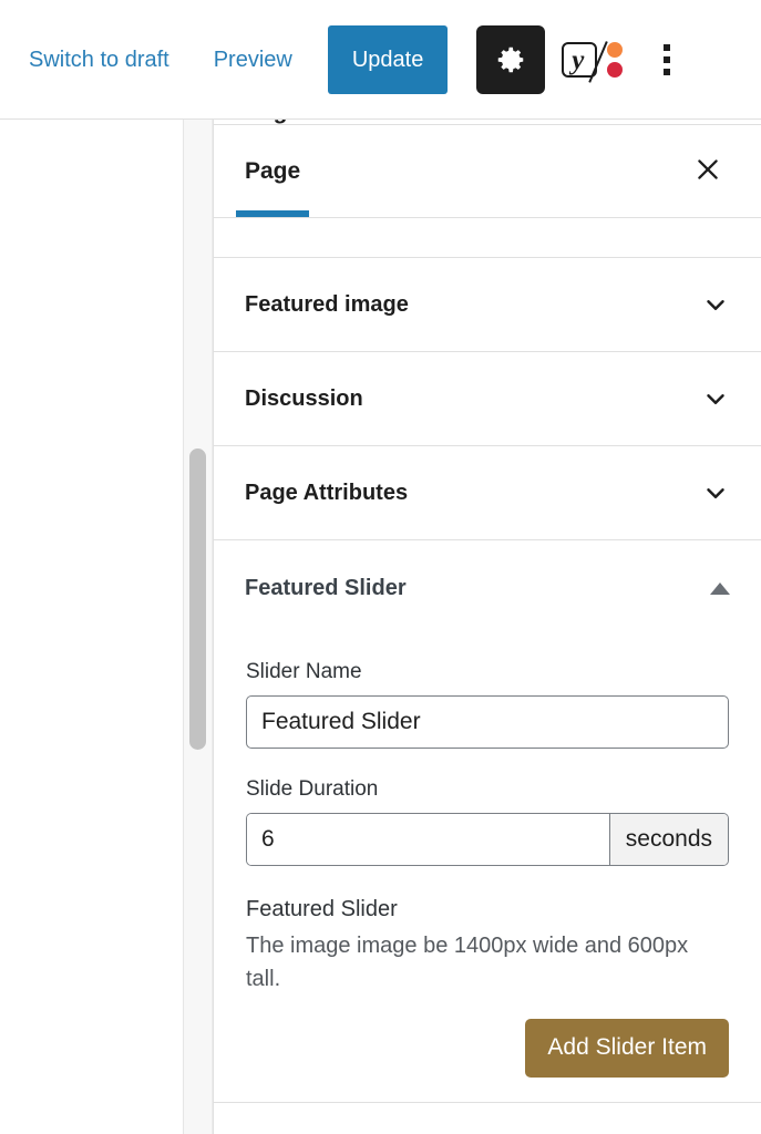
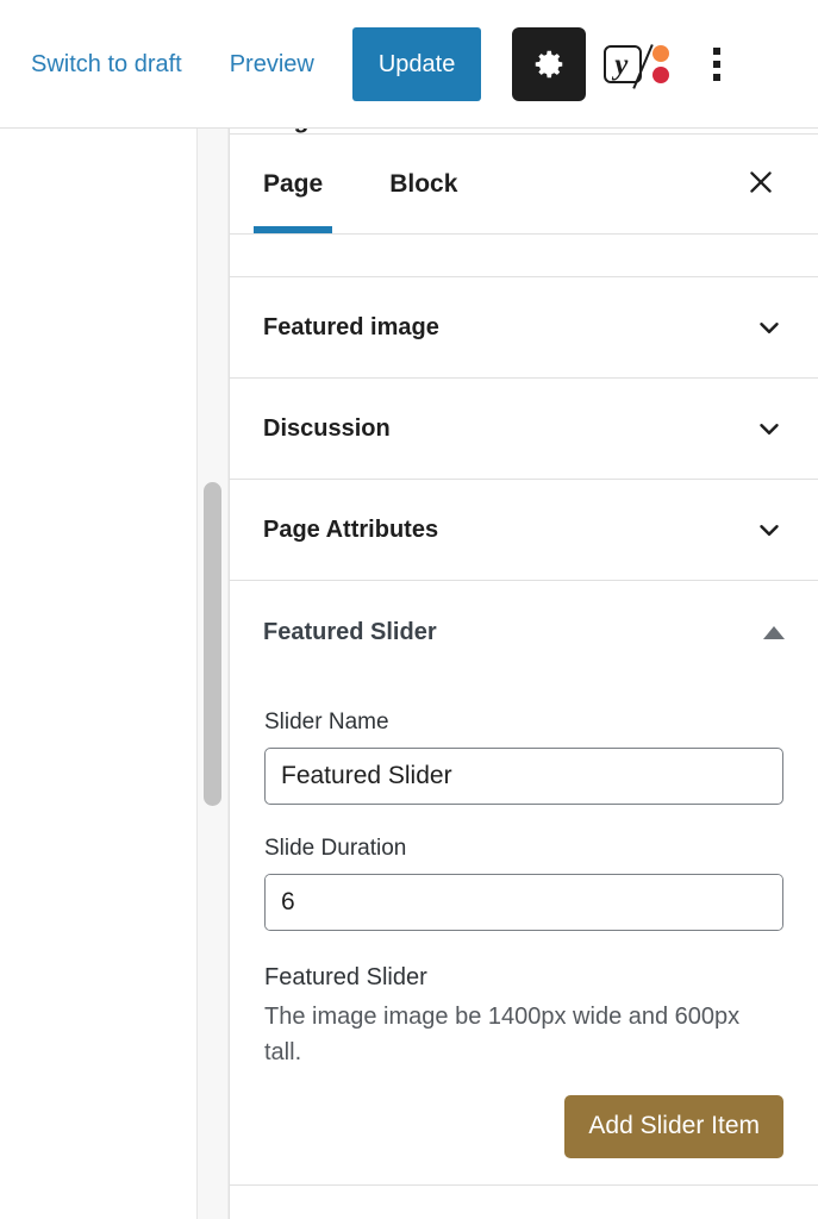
  Switch to draft
  Preview
  Update
  y
  Page
+ Block
  Featured image
  Discussion
  Page Attributes
  Featured Slider
  Slider Name
  Featured Slider
  Slide Duration
  6
- seconds
  Featured Slider
  The image image be 1400px wide and 600px tall.
  Add Slider Item
